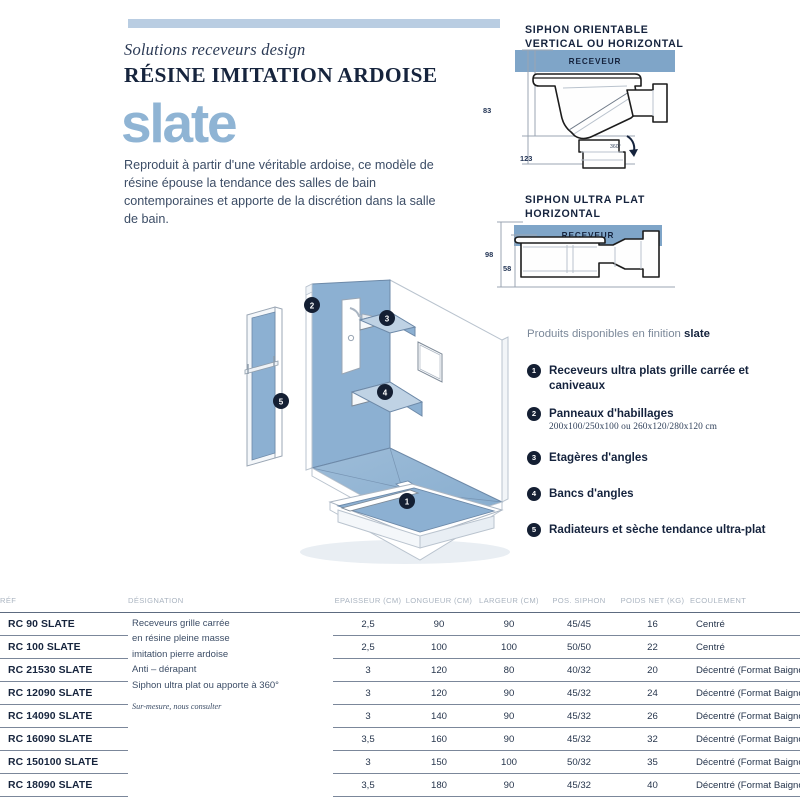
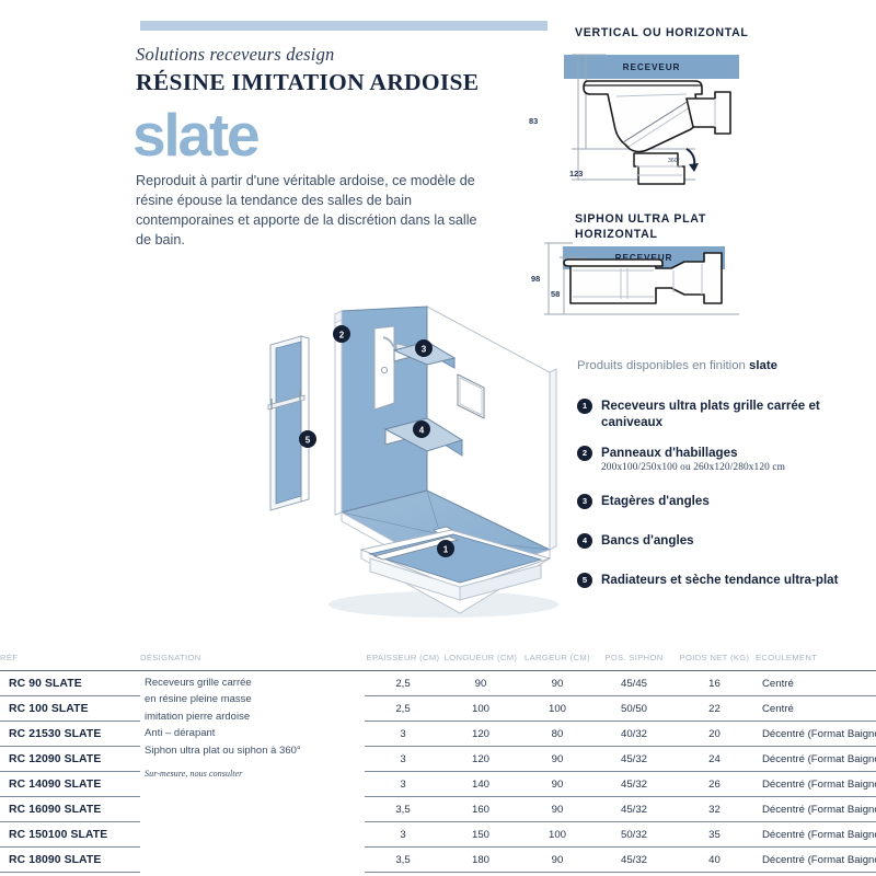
  Solutions receveurs design
  RÉSINE IMITATION ARDOISE
  slate
  Reproduit à partir d'une véritable ardoise, ce modèle de résine épouse la tendance des salles de bain contemporaines et apporte de la discrétion dans la salle de bain.
- SIPHON ORIENTABLE
  VERTICAL OU HORIZONTAL
  RECEVEUR
  83
  123
  SIPHON ULTRA PLAT
  HORIZONTAL
  RECEVEUR
  98
  58
  2
  3
  4
  1
  5
  Produits disponibles en finition slate
  1
  Receveurs ultra plats grille carrée et caniveaux
  2
  Panneaux d'habillages
  200x100/250x100 ou 260x120/280x120 cm
  3
  Etagères d'angles
  4
  Bancs d'angles
  5
  Radiateurs et sèche tendance ultra-plat
  RÉF	DÉSIGNATION	EPAISSEUR (CM)	LONGUEUR (CM)	LARGEUR (CM)	POS. SIPHON	POIDS NET (KG)	ECOULEMENT
- RC 90 SLATE	Receveurs grille carrée en résine pleine masse imitation pierre ardoise Anti – dérapant Siphon ultra plat ou apporte à 360° Sur-mesure, nous consulter	2,5	90	90	45/45	16	Centré
+ RC 90 SLATE	Receveurs grille carrée en résine pleine masse imitation pierre ardoise Anti – dérapant Siphon ultra plat ou siphon à 360° Sur-mesure, nous consulter	2,5	90	90	45/45	16	Centré
  RC 100 SLATE	2,5	100	100	50/50	22	Centré
  RC 21530 SLATE	3	120	80	40/32	20	Décentré (Format Baign
  RC 12090 SLATE	3	120	90	45/32	24	Décentré (Format Baign
  RC 14090 SLATE	3	140	90	45/32	26	Décentré (Format Baign
  RC 16090 SLATE	3,5	160	90	45/32	32	Décentré (Format Baign
  RC 150100 SLATE	3	150	100	50/32	35	Décentré (Format Baign
  RC 18090 SLATE	3,5	180	90	45/32	40	Décentré (Format Baign
